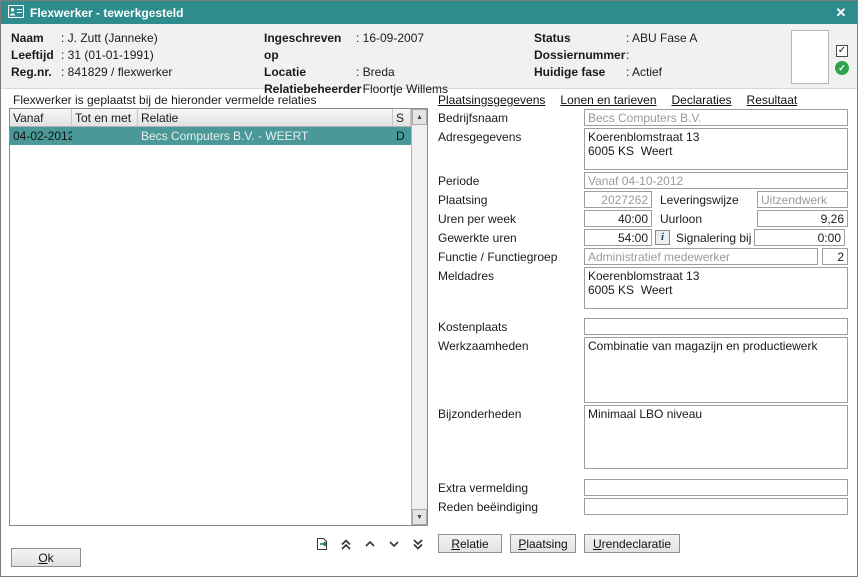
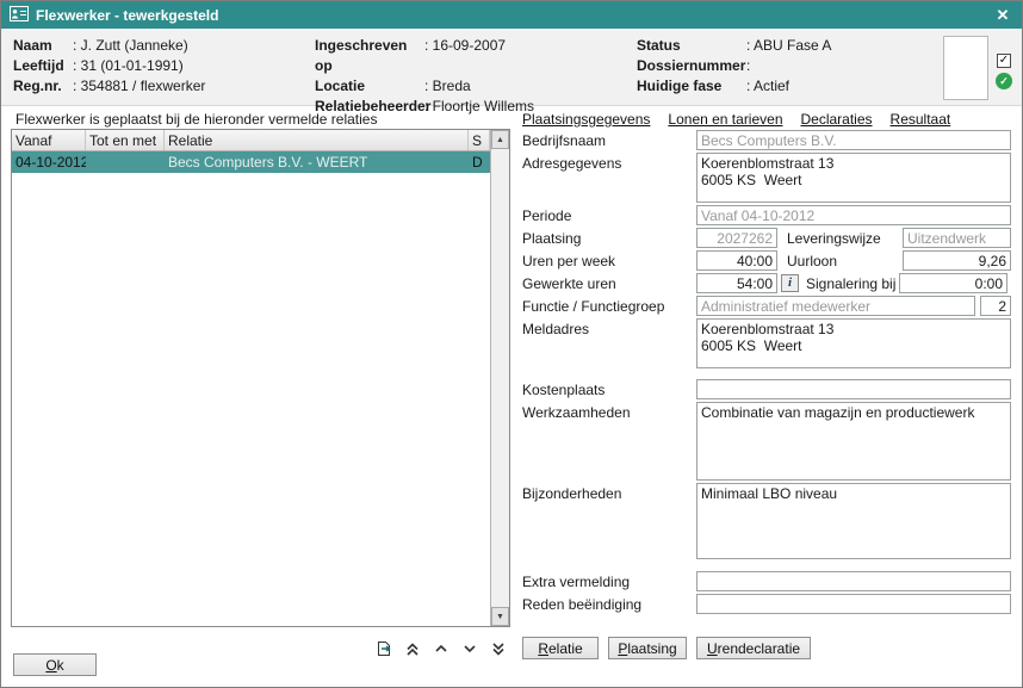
  Flexwerker - tewerkgesteld
  ✕
  Naam
  : J. Zutt (Janneke)
  Leeftijd
  : 31 (01-01-1991)
  Reg.nr.
- : 841829 / flexwerker
+ : 354881 / flexwerker
  Ingeschreven op
  : 16-09-2007
  Locatie
  : Breda
  Relatiebeheerde
  : Floortje Willems
  Status
  : ABU Fase A
  Dossiernummer
  :
  Huidige fase
  : Actief
  ✓
  ✓
  Flexwerker is geplaatst bij de hieronder vermelde relaties
  Vanaf
  Tot en met
  Relatie
  S
- 04-02-2012
+ 04-10-2012
  Becs Computers B.V. - WEERT
  D
  Plaatsingsgegevens
  Lonen en tarieven
  Declaraties
  Resultaat
  Bedrijfsnaam
  Becs Computers B.V.
  Adresgegevens
  Koerenblomstraat 13
  6005 KS Weert
  Periode
  Vanaf 04-10-2012
  Plaatsing
  2027262
  Leveringswijze
  Uitzendwerk
  Uren per week
  40:00
  Uurloon
  9,26
  Gewerkte uren
  54:00
  i
  Signalering bij
  0:00
  Functie / Functiegroep
  Administratief medewerker
  2
  Meldadres
  Koerenblomstraat 13
  6005 KS Weert
  Kostenplaats
  Werkzaamheden
  Combinatie van magazijn en productiewerk
  Bijzonderheden
  Minimaal LBO niveau
  Extra vermelding
  Reden beëindiging
  Ok
  Relatie
  Plaatsing
  Urendeclaratie
